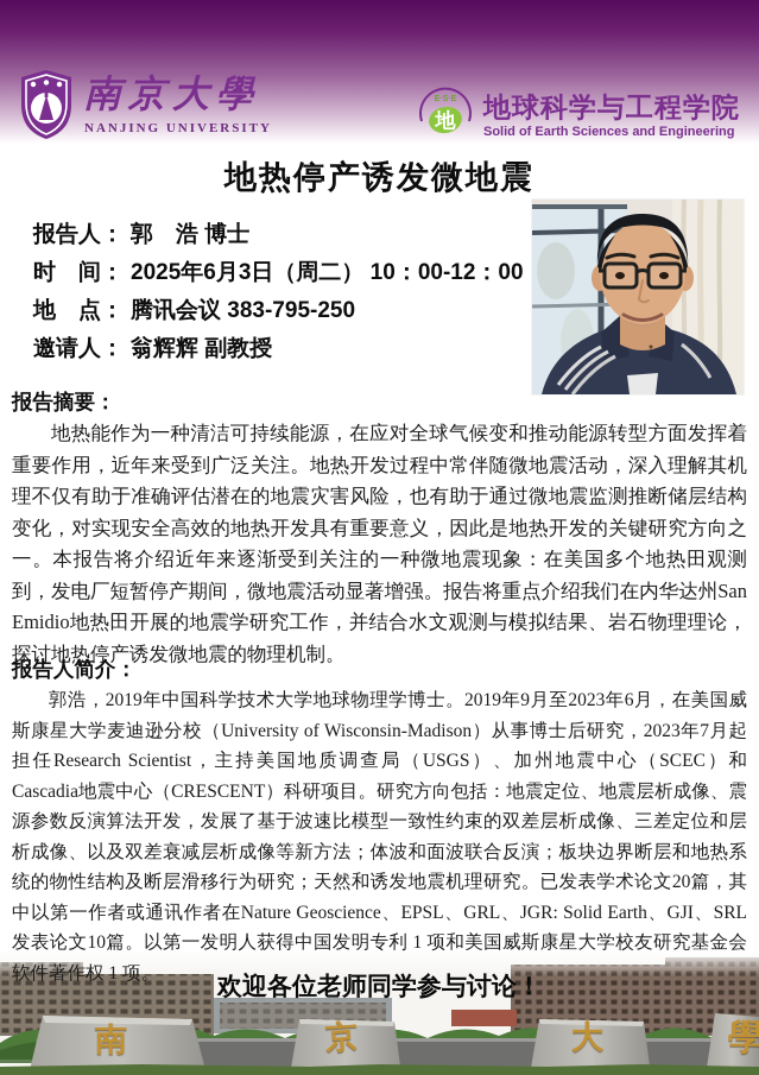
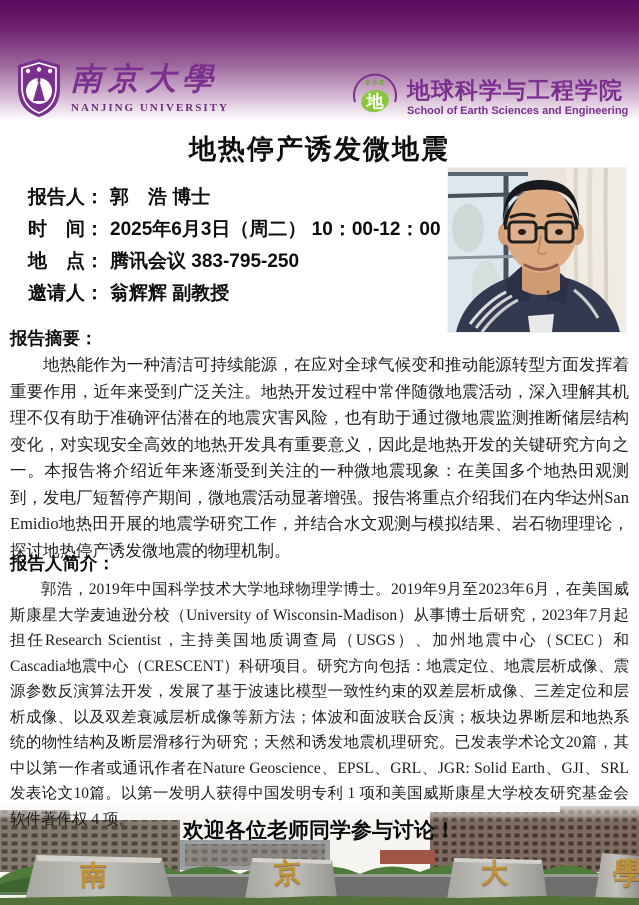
  南京大學
  NANJING UNIVERSITY
  地
  地球科学与工程学院
- Solid of Earth Sciences and Engineering
+ School of Earth Sciences and Engineering
  地热停产诱发微地震
  报告人： 郭 浩 博士
  时 间： 2025年6月3日（周二） 10：00-12：00
  地 点： 腾讯会议 383-795-250
  邀请人： 翁辉辉 副教授
  报告摘要：
  地热能作为一种清洁可持续能源，在应对全球气候变和推动能源转型方面发挥着重要作用，近年来受到广泛关注。地热开发过程中常伴随微地震活动，深入理解其机理不仅有助于准确评估潜在的地震灾害风险，也有助于通过微地震监测推断储层结构变化，对实现安全高效的地热开发具有重要意义，因此是地热开发的关键研究方向之一。本报告将介绍近年来逐渐受到关注的一种微地震现象：在美国多个地热田观测到，发电厂短暂停产期间，微地震活动显著增强。报告将重点介绍我们在内华达州San Emidio地热田开展的地震学研究工作，并结合水文观测与模拟结果、岩石物理理论，探讨地热停产诱发微地震的物理机制。
  报告人简介：
- 郭浩，2019年中国科学技术大学地球物理学博士。2019年9月至2023年6月，在美国威斯康星大学麦迪逊分校（University of Wisconsin-Madison）从事博士后研究，2023年7月起担任Research Scientist，主持美国地质调查局（USGS）、加州地震中心（SCEC）和Cascadia地震中心（CRESCENT）科研项目。研究方向包括：地震定位、地震层析成像、震源参数反演算法开发，发展了基于波速比模型一致性约束的双差层析成像、三差定位和层析成像、以及双差衰减层析成像等新方法；体波和面波联合反演；板块边界断层和地热系统的物性结构及断层滑移行为研究；天然和诱发地震机理研究。已发表学术论文20篇，其中以第一作者或通讯作者在Nature Geoscience、EPSL、GRL、JGR: Solid Earth、GJI、SRL发表论文10篇。以第一发明人获得中国发明专利 1 项和美国威斯康星大学校友研究基金会软件著作权 1 项。
+ 郭浩，2019年中国科学技术大学地球物理学博士。2019年9月至2023年6月，在美国威斯康星大学麦迪逊分校（University of Wisconsin-Madison）从事博士后研究，2023年7月起担任Research Scientist，主持美国地质调查局（USGS）、加州地震中心（SCEC）和Cascadia地震中心（CRESCENT）科研项目。研究方向包括：地震定位、地震层析成像、震源参数反演算法开发，发展了基于波速比模型一致性约束的双差层析成像、三差定位和层析成像、以及双差衰减层析成像等新方法；体波和面波联合反演；板块边界断层和地热系统的物性结构及断层滑移行为研究；天然和诱发地震机理研究。已发表学术论文20篇，其中以第一作者或通讯作者在Nature Geoscience、EPSL、GRL、JGR: Solid Earth、GJI、SRL发表论文10篇。以第一发明人获得中国发明专利 1 项和美国威斯康星大学校友研究基金会软件著作权 4 项。
  南
  大
  學
  欢迎各位老师同学参与讨论！
